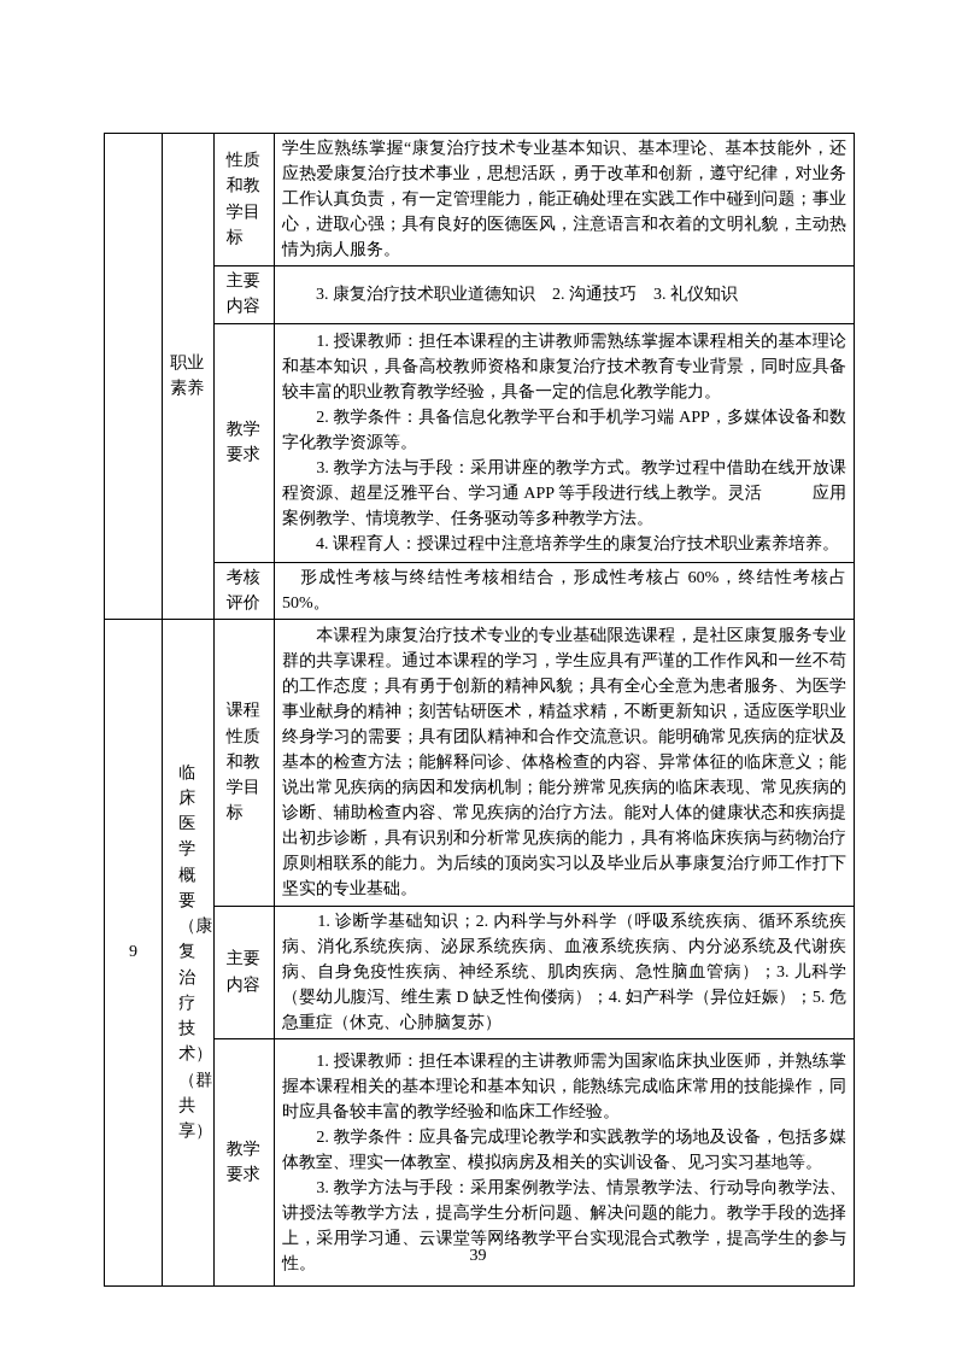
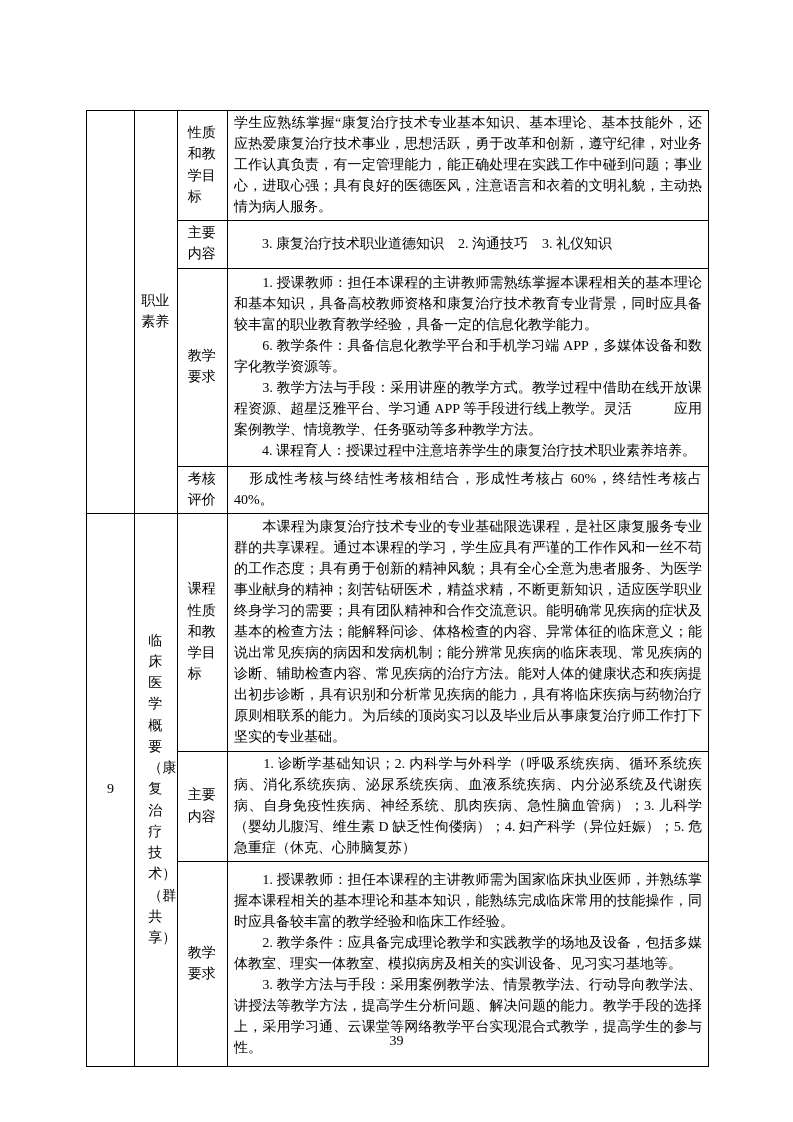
  	职业素养	性质和教学目标	学生应熟练掌握“康复治疗技术专业基本知识、基本理论、基本技能外，还应热爱康复治疗技术事业，思想活跃，勇于改革和创新，遵守纪律，对业务工作认真负责，有一定管理能力，能正确处理在实践工作中碰到问题；事业心，进取心强；具有良好的医德医风，注意语言和衣着的文明礼貌，主动热情为病人服务。
  主要内容	3. 康复治疗技术职业道德知识 2. 沟通技巧 3. 礼仪知识
- 教学要求	1. 授课教师：担任本课程的主讲教师需熟练掌握本课程相关的基本理论和基本知识，具备高校教师资格和康复治疗技术教育专业背景，同时应具备较丰富的职业教育教学经验，具备一定的信息化教学能力。 2. 教学条件：具备信息化教学平台和手机学习端 APP，多媒体设备和数字化教学资源等。 3. 教学方法与手段：采用讲座的教学方式。教学过程中借助在线开放课程资源、超星泛雅平台、学习通 APP 等手段进行线上教学。灵活 应用案例教学、情境教学、任务驱动等多种教学方法。 4. 课程育人：授课过程中注意培养学生的康复治疗技术职业素养培养。
+ 教学要求	1. 授课教师：担任本课程的主讲教师需熟练掌握本课程相关的基本理论和基本知识，具备高校教师资格和康复治疗技术教育专业背景，同时应具备较丰富的职业教育教学经验，具备一定的信息化教学能力。 6. 教学条件：具备信息化教学平台和手机学习端 APP，多媒体设备和数字化教学资源等。 3. 教学方法与手段：采用讲座的教学方式。教学过程中借助在线开放课程资源、超星泛雅平台、学习通 APP 等手段进行线上教学。灵活 应用案例教学、情境教学、任务驱动等多种教学方法。 4. 课程育人：授课过程中注意培养学生的康复治疗技术职业素养培养。
- 考核评价	形成性考核与终结性考核相结合，形成性考核占 60%，终结性考核占 50%。
+ 考核评价	形成性考核与终结性考核相结合，形成性考核占 60%，终结性考核占 40%。
  9	临床医学概要（康复治疗技术）（群共享）	课程性质和教学目标	本课程为康复治疗技术专业的专业基础限选课程，是社区康复服务专业群的共享课程。通过本课程的学习，学生应具有严谨的工作作风和一丝不苟的工作态度；具有勇于创新的精神风貌；具有全心全意为患者服务、为医学事业献身的精神；刻苦钻研医术，精益求精，不断更新知识，适应医学职业终身学习的需要；具有团队精神和合作交流意识。能明确常见疾病的症状及基本的检查方法；能解释问诊、体格检查的内容、异常体征的临床意义；能说出常见疾病的病因和发病机制；能分辨常见疾病的临床表现、常见疾病的诊断、辅助检查内容、常见疾病的治疗方法。能对人体的健康状态和疾病提出初步诊断，具有识别和分析常见疾病的能力，具有将临床疾病与药物治疗原则相联系的能力。为后续的顶岗实习以及毕业后从事康复治疗师工作打下坚实的专业基础。
  主要内容	1. 诊断学基础知识；2. 内科学与外科学（呼吸系统疾病、循环系统疾病、消化系统疾病、泌尿系统疾病、血液系统疾病、内分泌系统及代谢疾病、自身免疫性疾病、神经系统、肌肉疾病、急性脑血管病）；3. 儿科学（婴幼儿腹泻、维生素 D 缺乏性佝偻病）；4. 妇产科学（异位妊娠）；5. 危急重症（休克、心肺脑复苏）
  教学要求	1. 授课教师：担任本课程的主讲教师需为国家临床执业医师，并熟练掌握本课程相关的基本理论和基本知识，能熟练完成临床常用的技能操作，同时应具备较丰富的教学经验和临床工作经验。 2. 教学条件：应具备完成理论教学和实践教学的场地及设备，包括多媒体教室、理实一体教室、模拟病房及相关的实训设备、见习实习基地等。 3. 教学方法与手段：采用案例教学法、情景教学法、行动导向教学法、讲授法等教学方法，提高学生分析问题、解决问题的能力。教学手段的选择上，采用学习通、云课堂等网络教学平台实现混合式教学，提高学生的参与性。
  39
